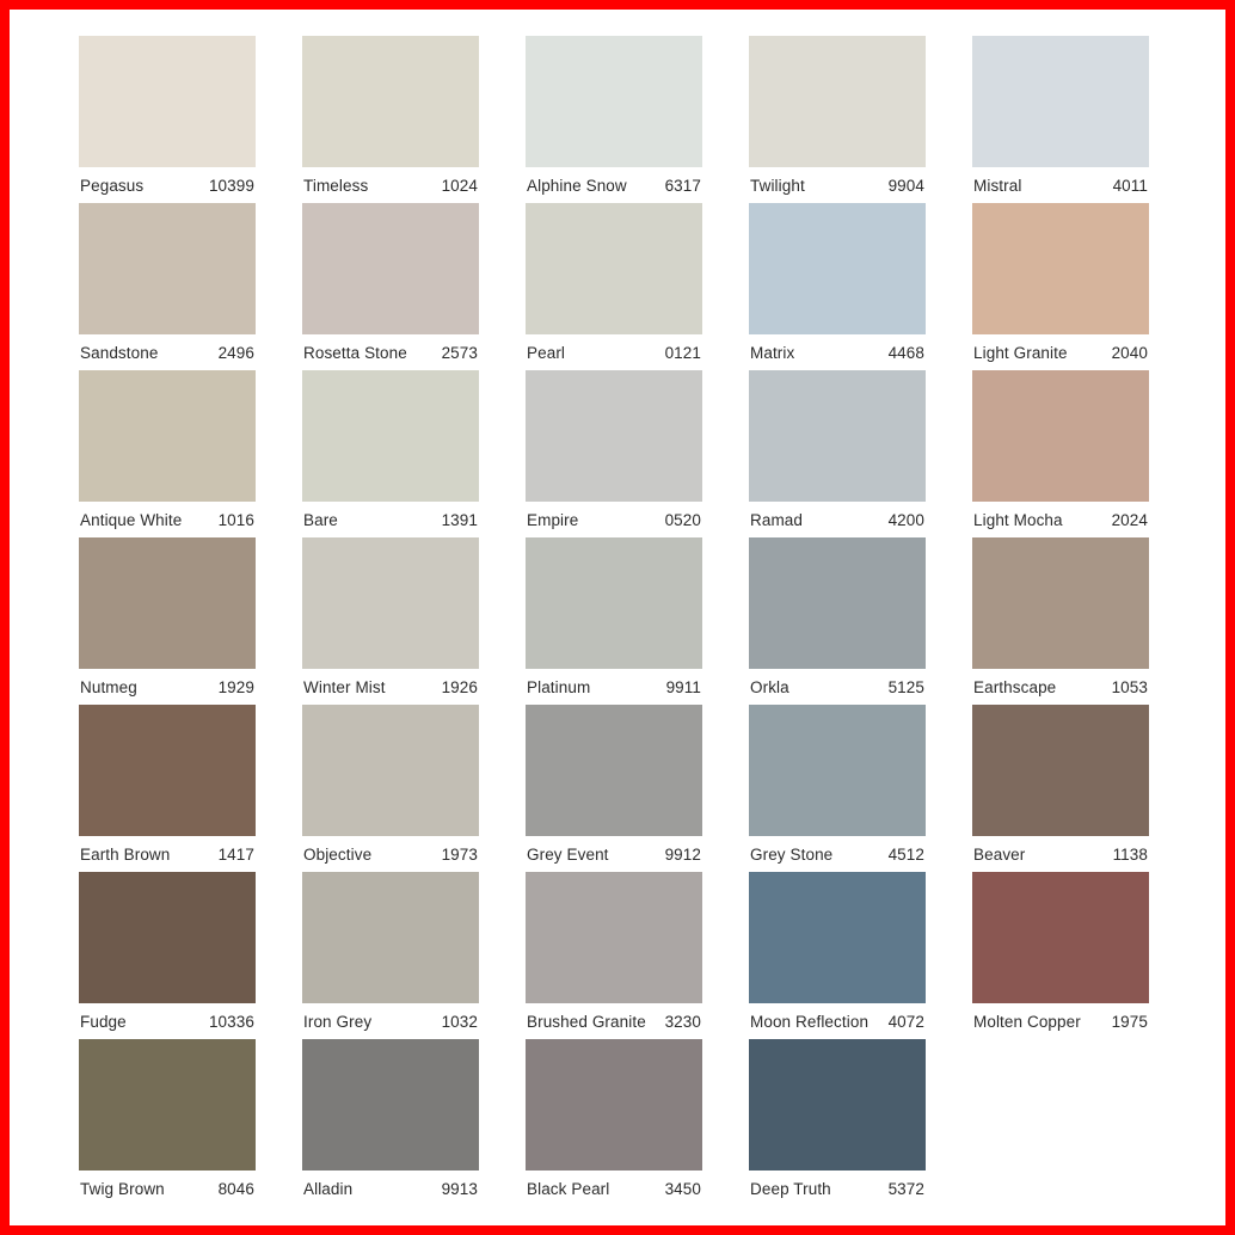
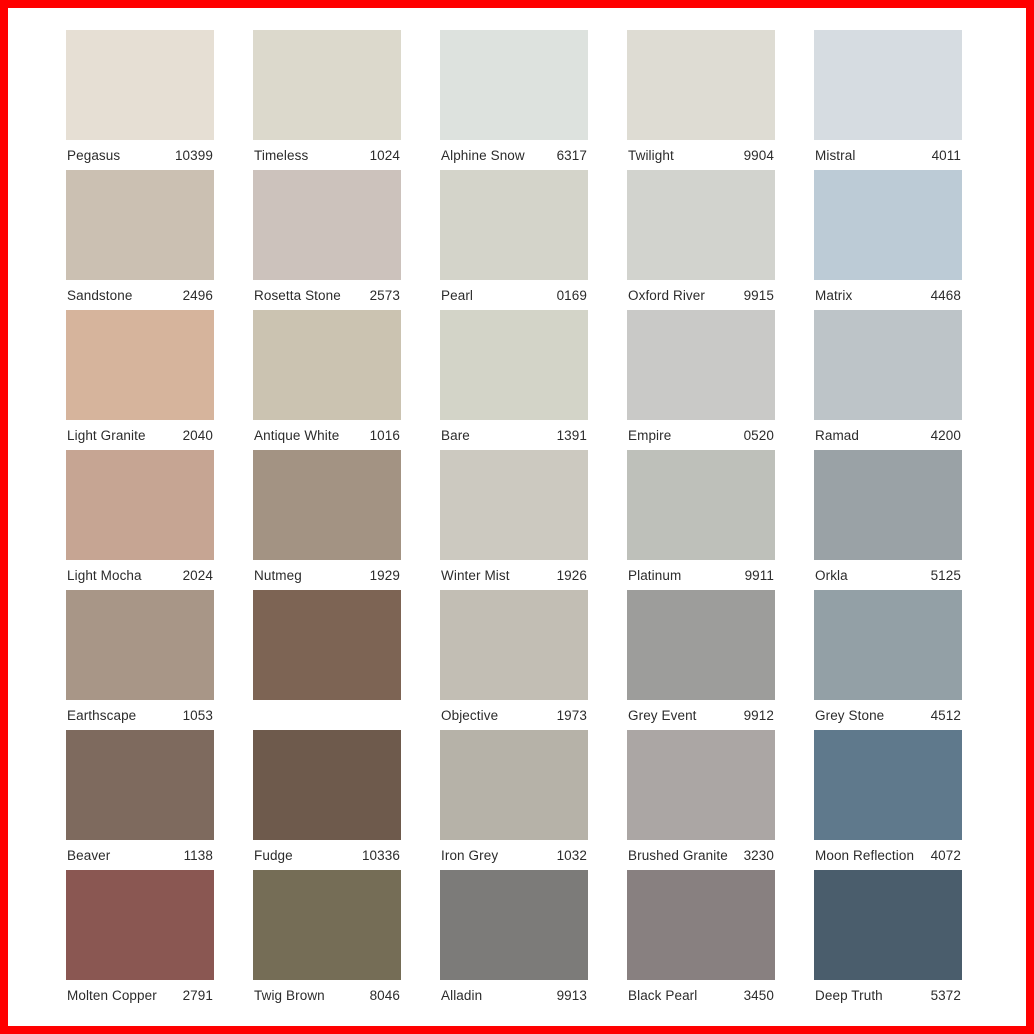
  Pegasus
  10399
  Timeless
  1024
  Alphine Snow
  6317
  Twilight
  9904
  Mistral
  4011
  Sandstone
  2496
  Rosetta Stone
  2573
  Pearl
- 0121
+ 0169
+ Oxford River
+ 9915
  Matrix
  4468
  Light Granite
  2040
  Antique White
  1016
  Bare
  1391
  Empire
  0520
  Ramad
  4200
  Light Mocha
  2024
  Nutmeg
  1929
  Winter Mist
  1926
  Platinum
  9911
  Orkla
  5125
  Earthscape
  1053
- Earth Brown
- 1417
  Objective
  1973
  Grey Event
  9912
  Grey Stone
  4512
  Beaver
  1138
  Fudge
  10336
  Iron Grey
  1032
  Brushed Granite
  3230
  Moon Reflection
  4072
  Molten Copper
- 1975
+ 2791
  Twig Brown
  8046
  Alladin
  9913
  Black Pearl
  3450
  Deep Truth
  5372
